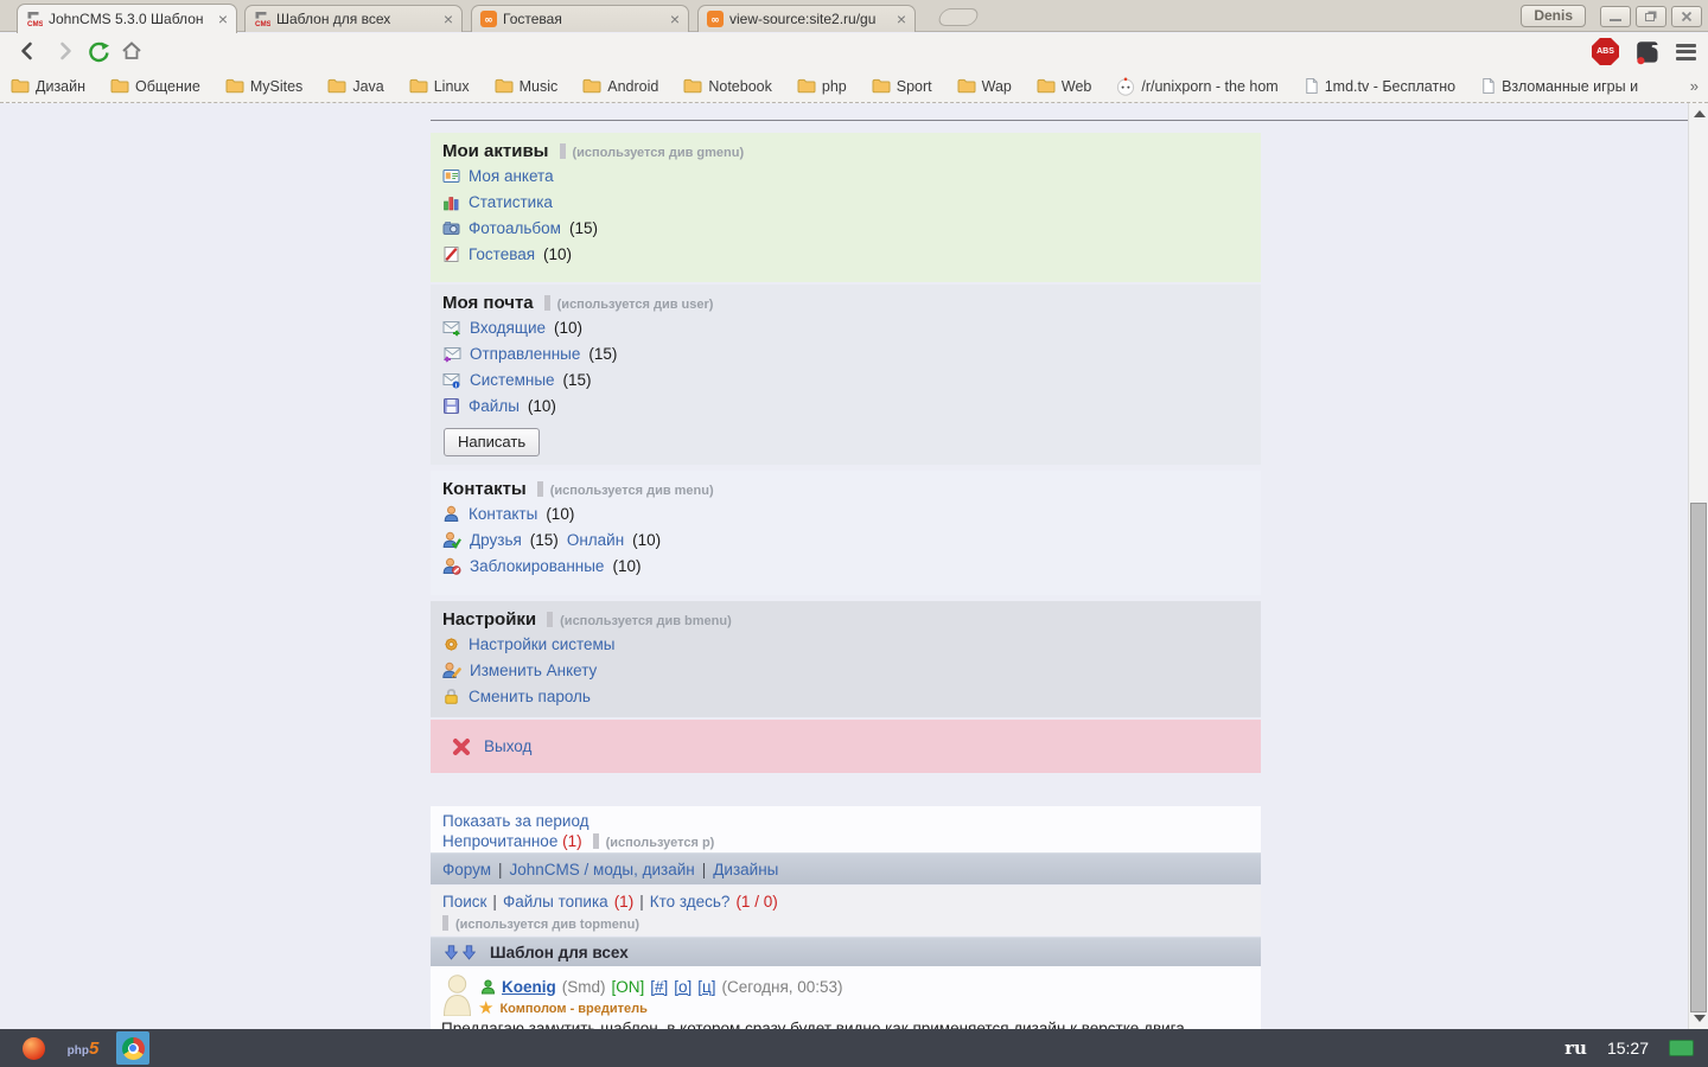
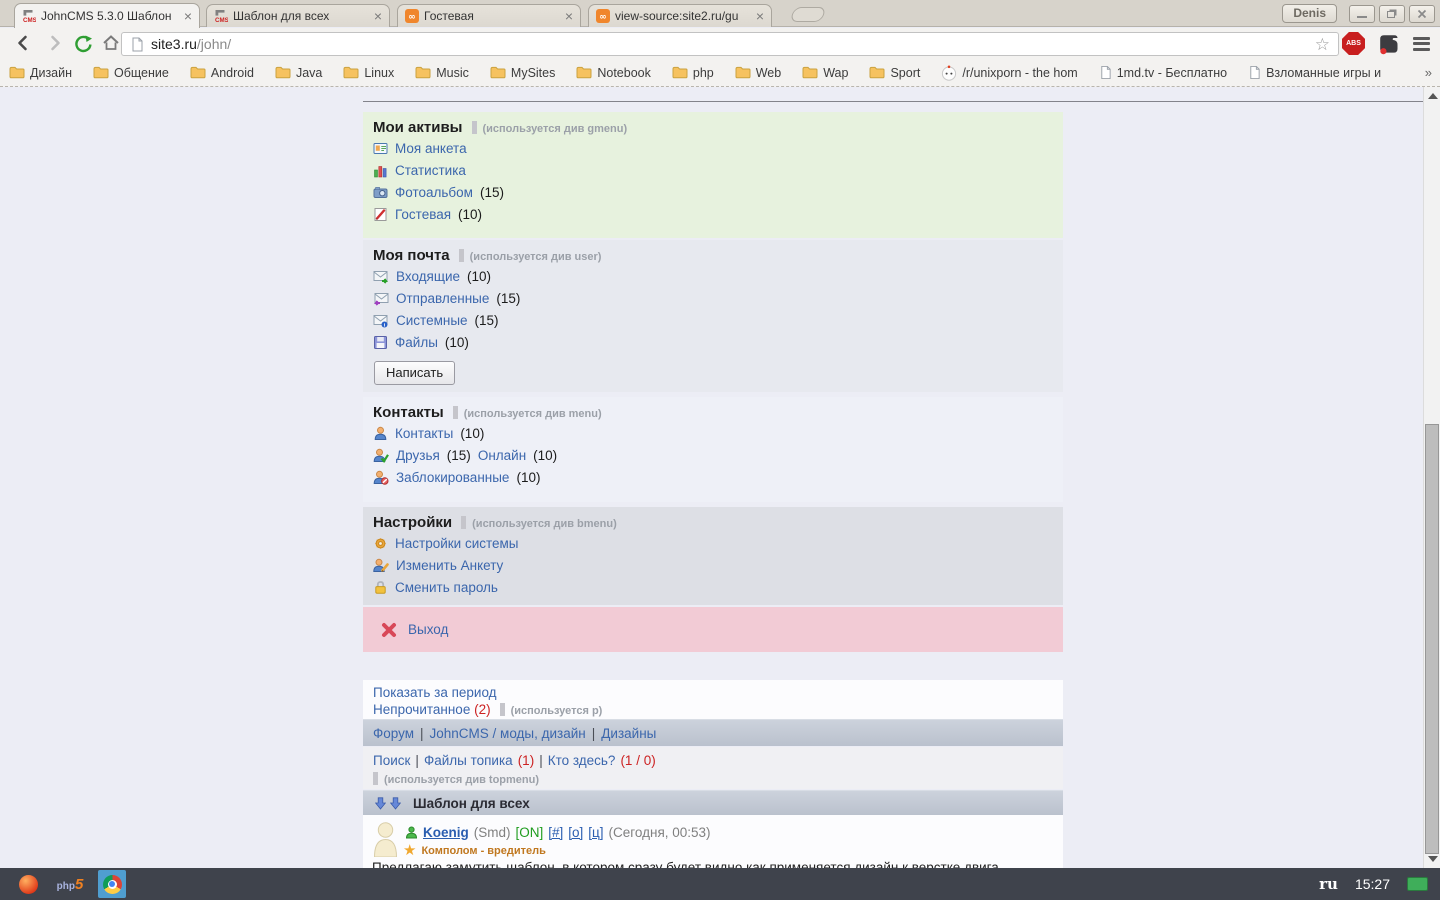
  JohnCMS 5.3.0 Шаблон
  ×
  Шаблон для всех
  ×
  ∞
  Гостевая
  ×
  ∞
  view-source:site2.ru/gu
  ×
  Denis
+ site3.ru/john/
+ ☆
  Дизайн
  Общение
- MySites
+ Android
  Java
  Linux
  Music
- Android
+ MySites
  Notebook
  php
- Sport
+ Web
  Wap
- Web
+ Sport
  /r/unixporn - the hom
  1md.tv - Бесплатно
  Взломанные игры и
  »
  Мои активы (используется див gmenu)
  Моя анкета
  Статистика
  Фотоальбом
  (15)
  Гостевая
  (10)
  Моя почта (используется див user)
  Входящие
  (10)
  Отправленные
  (15)
  Системные
  (15)
  Файлы
  (10)
  Написать
  Контакты (используется див menu)
  Контакты
  (10)
  Друзья
  (15)
  Онлайн
  (10)
  Заблокированные
  (10)
  Настройки (используется див bmenu)
  Настройки системы
  Изменить Анкету
  Сменить пароль
  Выход
  Показать за период
- Непрочитанное (1) (используется р)
+ Непрочитанное (2) (используется р)
  Форум
  |
  JohnCMS / моды, дизайн
  |
  Дизайны
  Поиск
  |
  Файлы топика
  (1)
  |
  Кто здесь?
  (1 / 0)
  (используется див topmenu)
  Шаблон для всех
  Koenig
  (Smd)
  [ON]
  [#]
  [o]
  [ц]
  (Сегодня, 00:53)
  ★
  Комполом - вредитель
  php5
  ru
  15:27
